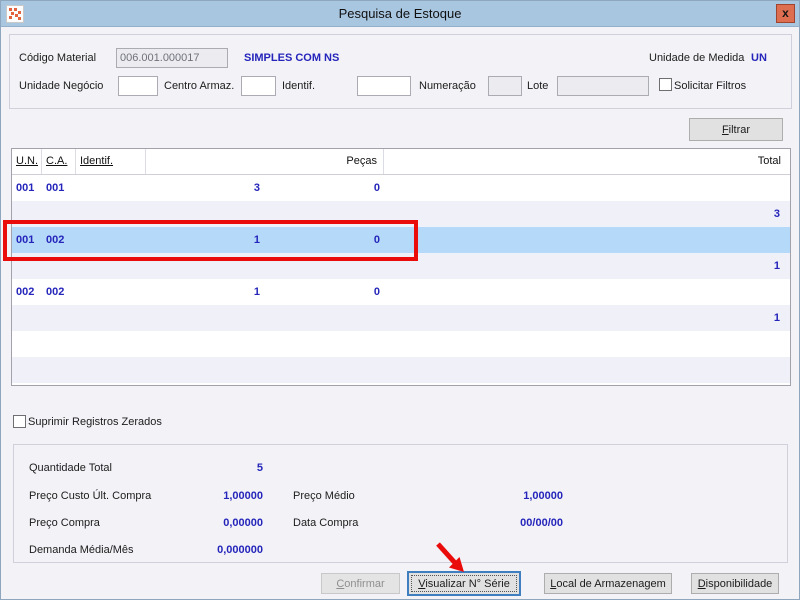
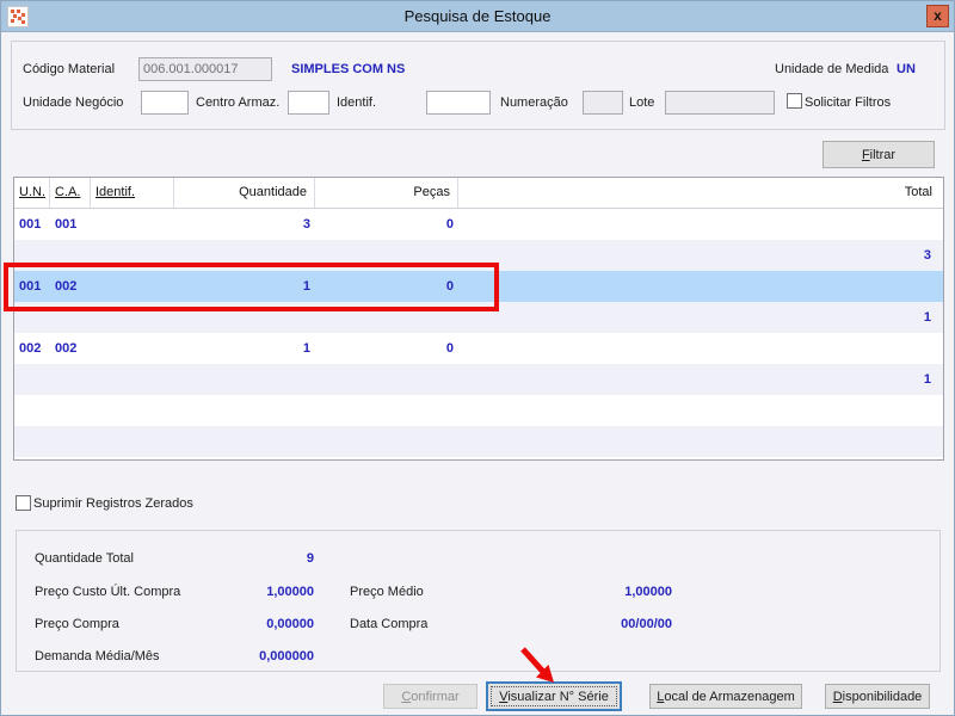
  Pesquisa de Estoque
  x
  Código Material
  006.001.000017
  SIMPLES COM NS
  Unidade de Medida
  UN
  Unidade Negócio
  Centro Armaz.
  Identif.
  Numeração
  Lote
  Solicitar Filtros
  Filtrar
  U.N.
  C.A.
  Identif.
+ Quantidade
  Peças
  Total
  001
  001
  3
  0
  3
  001
  002
  1
  0
  1
  002
  002
  1
  0
  1
  Suprimir Registros Zerados
  Quantidade Total
- 5
+ 9
  Preço Custo Últ. Compra
  1,00000
  Preço Médio
  1,00000
  Preço Compra
  0,00000
  Data Compra
  00/00/00
  Demanda Média/Mês
  0,000000
  Confirmar
  Visualizar N° Série
  Local de Armazenagem
  Disponibilidade
